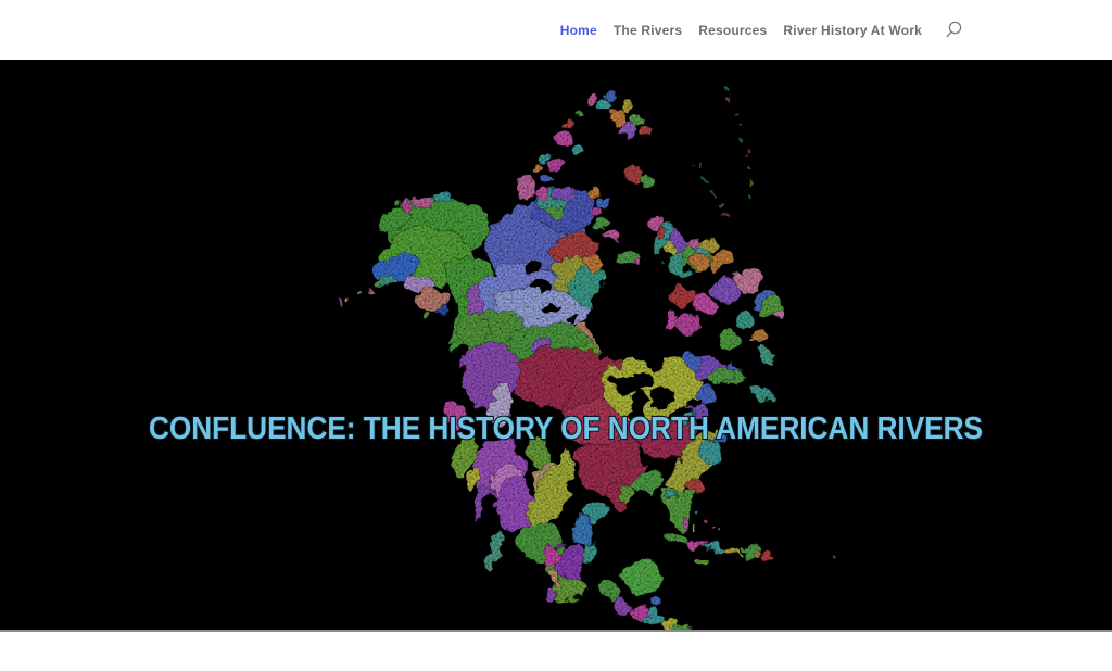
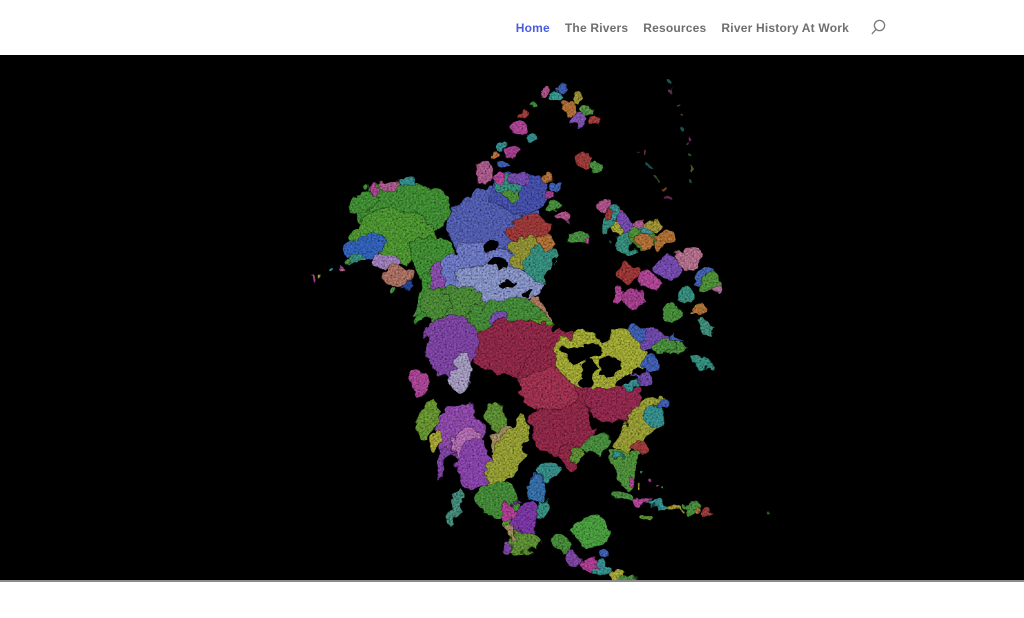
  Home
  The Rivers
  Resources
  River History At Work
- CONFLUENCE: THE HISTORY OF NORTH AMERICAN RIVERS
